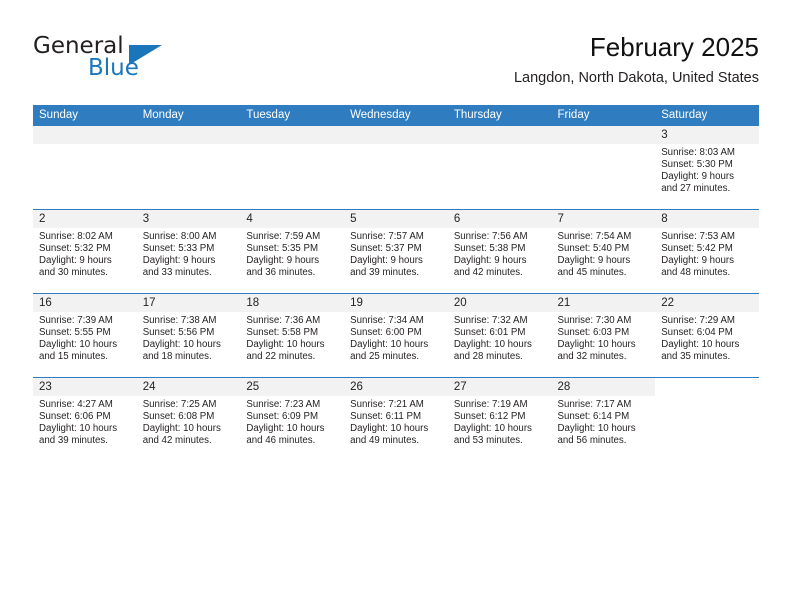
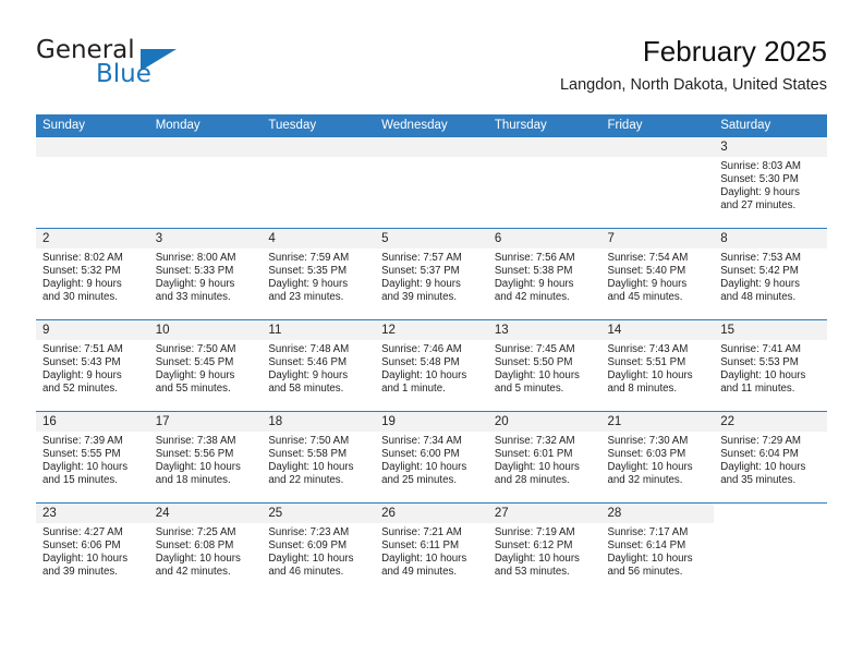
  General
  Blue
  February 2025
  Langdon, North Dakota, United States
  Sunday	Monday	Tuesday	Wednesday	Thursday	Friday	Saturday
  						3Sunrise: 8:03 AMSunset: 5:30 PMDaylight: 9 hoursand 27 minutes.
- 2Sunrise: 8:02 AMSunset: 5:32 PMDaylight: 9 hoursand 30 minutes.	3Sunrise: 8:00 AMSunset: 5:33 PMDaylight: 9 hoursand 33 minutes.	4Sunrise: 7:59 AMSunset: 5:35 PMDaylight: 9 hoursand 36 minutes.	5Sunrise: 7:57 AMSunset: 5:37 PMDaylight: 9 hoursand 39 minutes.	6Sunrise: 7:56 AMSunset: 5:38 PMDaylight: 9 hoursand 42 minutes.	7Sunrise: 7:54 AMSunset: 5:40 PMDaylight: 9 hoursand 45 minutes.	8Sunrise: 7:53 AMSunset: 5:42 PMDaylight: 9 hoursand 48 minutes.
+ 2Sunrise: 8:02 AMSunset: 5:32 PMDaylight: 9 hoursand 30 minutes.	3Sunrise: 8:00 AMSunset: 5:33 PMDaylight: 9 hoursand 33 minutes.	4Sunrise: 7:59 AMSunset: 5:35 PMDaylight: 9 hoursand 23 minutes.	5Sunrise: 7:57 AMSunset: 5:37 PMDaylight: 9 hoursand 39 minutes.	6Sunrise: 7:56 AMSunset: 5:38 PMDaylight: 9 hoursand 42 minutes.	7Sunrise: 7:54 AMSunset: 5:40 PMDaylight: 9 hoursand 45 minutes.	8Sunrise: 7:53 AMSunset: 5:42 PMDaylight: 9 hoursand 48 minutes.
+ 9Sunrise: 7:51 AMSunset: 5:43 PMDaylight: 9 hoursand 52 minutes.	10Sunrise: 7:50 AMSunset: 5:45 PMDaylight: 9 hoursand 55 minutes.	11Sunrise: 7:48 AMSunset: 5:46 PMDaylight: 9 hoursand 58 minutes.	12Sunrise: 7:46 AMSunset: 5:48 PMDaylight: 10 hoursand 1 minute.	13Sunrise: 7:45 AMSunset: 5:50 PMDaylight: 10 hoursand 5 minutes.	14Sunrise: 7:43 AMSunset: 5:51 PMDaylight: 10 hoursand 8 minutes.	15Sunrise: 7:41 AMSunset: 5:53 PMDaylight: 10 hoursand 11 minutes.
- 16Sunrise: 7:39 AMSunset: 5:55 PMDaylight: 10 hoursand 15 minutes.	17Sunrise: 7:38 AMSunset: 5:56 PMDaylight: 10 hoursand 18 minutes.	18Sunrise: 7:36 AMSunset: 5:58 PMDaylight: 10 hoursand 22 minutes.	19Sunrise: 7:34 AMSunset: 6:00 PMDaylight: 10 hoursand 25 minutes.	20Sunrise: 7:32 AMSunset: 6:01 PMDaylight: 10 hoursand 28 minutes.	21Sunrise: 7:30 AMSunset: 6:03 PMDaylight: 10 hoursand 32 minutes.	22Sunrise: 7:29 AMSunset: 6:04 PMDaylight: 10 hoursand 35 minutes.
+ 16Sunrise: 7:39 AMSunset: 5:55 PMDaylight: 10 hoursand 15 minutes.	17Sunrise: 7:38 AMSunset: 5:56 PMDaylight: 10 hoursand 18 minutes.	18Sunrise: 7:50 AMSunset: 5:58 PMDaylight: 10 hoursand 22 minutes.	19Sunrise: 7:34 AMSunset: 6:00 PMDaylight: 10 hoursand 25 minutes.	20Sunrise: 7:32 AMSunset: 6:01 PMDaylight: 10 hoursand 28 minutes.	21Sunrise: 7:30 AMSunset: 6:03 PMDaylight: 10 hoursand 32 minutes.	22Sunrise: 7:29 AMSunset: 6:04 PMDaylight: 10 hoursand 35 minutes.
  23Sunrise: 4:27 AMSunset: 6:06 PMDaylight: 10 hoursand 39 minutes.	24Sunrise: 7:25 AMSunset: 6:08 PMDaylight: 10 hoursand 42 minutes.	25Sunrise: 7:23 AMSunset: 6:09 PMDaylight: 10 hoursand 46 minutes.	26Sunrise: 7:21 AMSunset: 6:11 PMDaylight: 10 hoursand 49 minutes.	27Sunrise: 7:19 AMSunset: 6:12 PMDaylight: 10 hoursand 53 minutes.	28Sunrise: 7:17 AMSunset: 6:14 PMDaylight: 10 hoursand 56 minutes.
